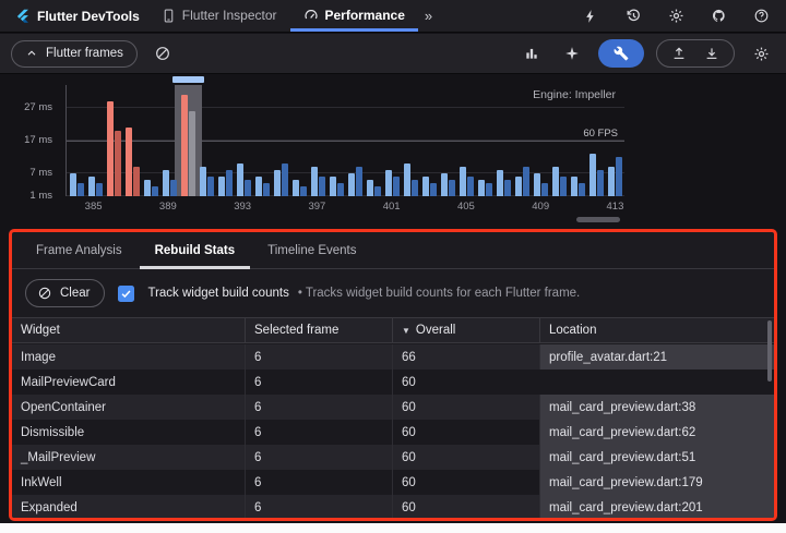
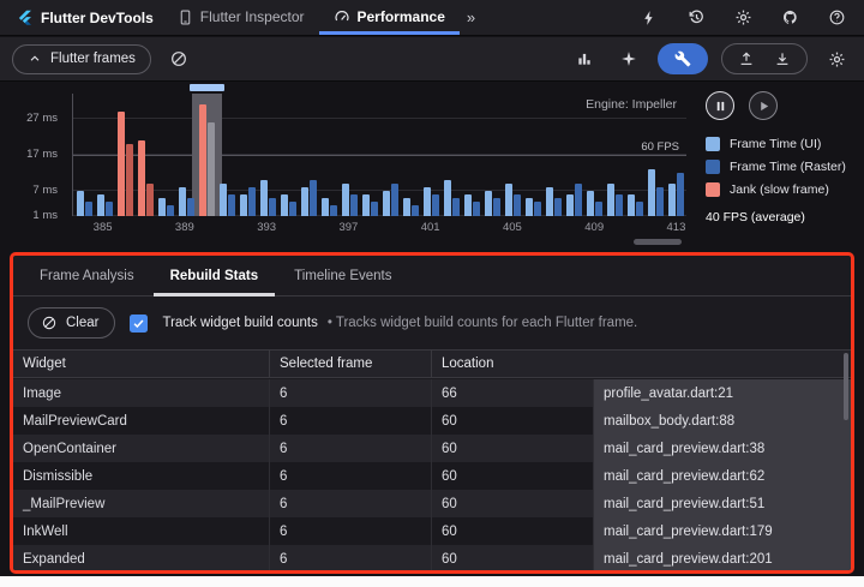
  Flutter DevTools
  Flutter Inspector
  Performance
  »
  Flutter frames
  27 ms
  17 ms
  7 ms
  1 ms
  Engine: Impeller
  60 FPS
  385
  389
  393
  397
  401
  405
  409
  413
+ Frame Time (UI)
+ Frame Time (Raster)
+ Jank (slow frame)
+ 40 FPS (average)
  Frame Analysis
  Rebuild Stats
  Timeline Events
  Clear
  Track widget build counts
  • Tracks widget build counts for each Flutter frame.
  Widget
  Selected frame
- ▼
- Overall
  Location
  Image
  6
  66
  profile_avatar.dart:21
  MailPreviewCard
  6
  60
+ mailbox_body.dart:88
  OpenContainer
  6
  60
  mail_card_preview.dart:38
  Dismissible
  6
  60
  mail_card_preview.dart:62
  _MailPreview
  6
  60
  mail_card_preview.dart:51
  InkWell
  6
  60
  mail_card_preview.dart:179
  Expanded
  6
  60
  mail_card_preview.dart:201
